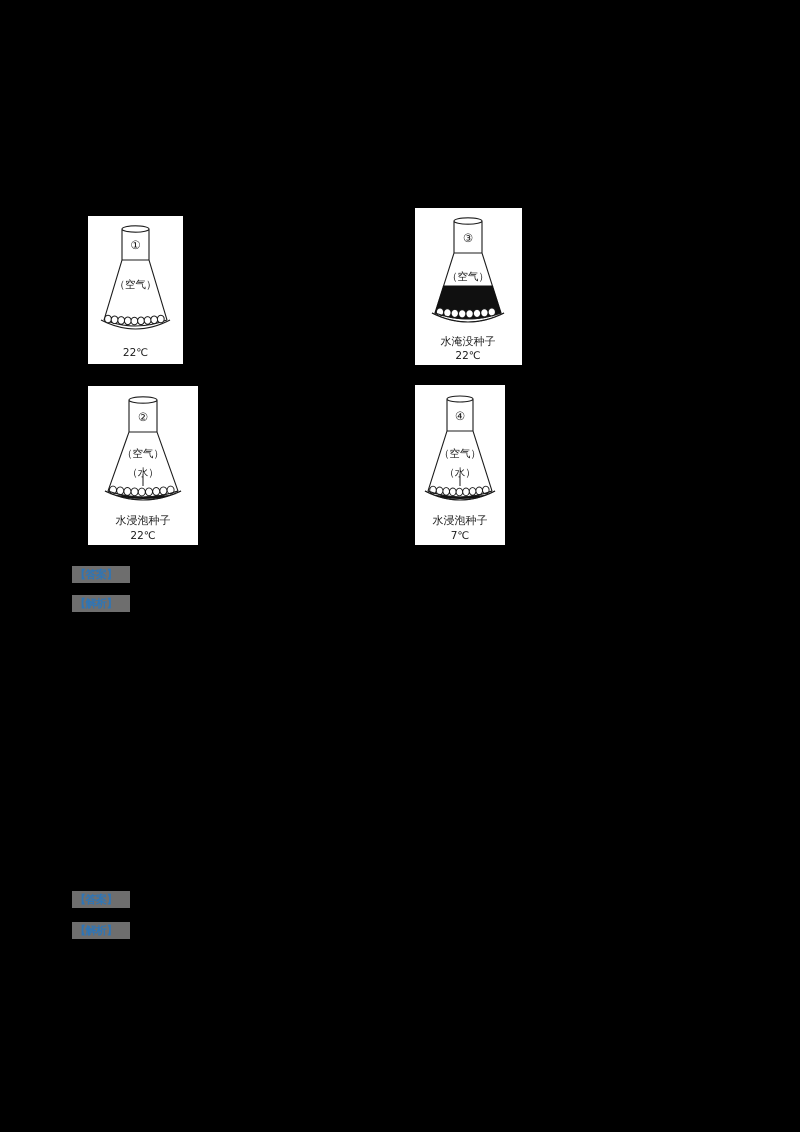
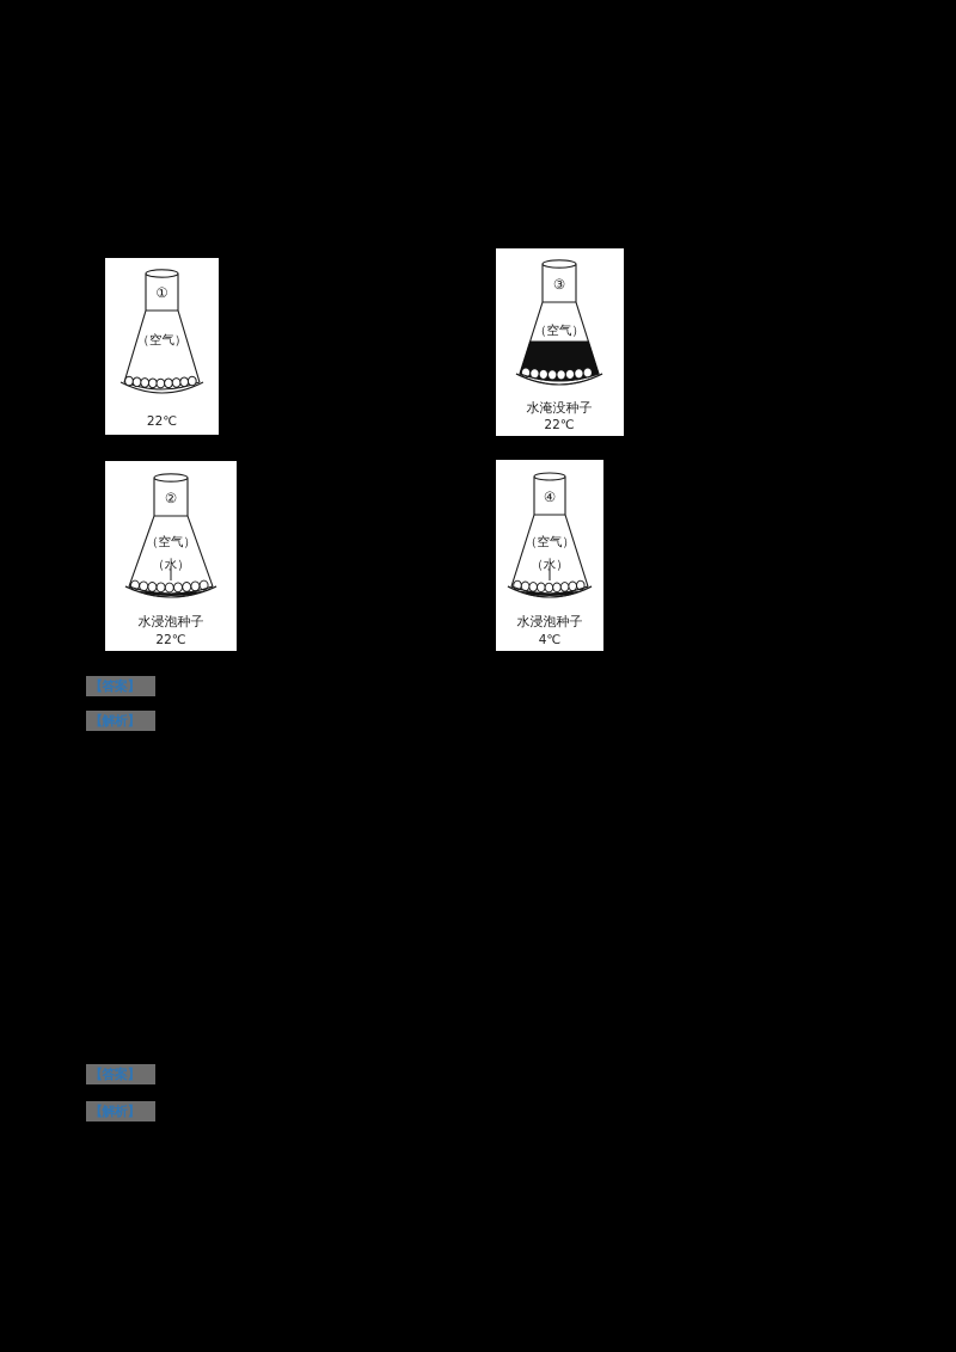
  ①
  （空气）
  22℃
  ③
  （空气）
  水淹没种子
  22℃
  ②
  （空气）
  （水）
  水浸泡种子
  22℃
  ④
  （空气）
  （水）
  水浸泡种子
- 7℃
+ 4℃
  【答案】
  【解析】
  【答案】
  【解析】
